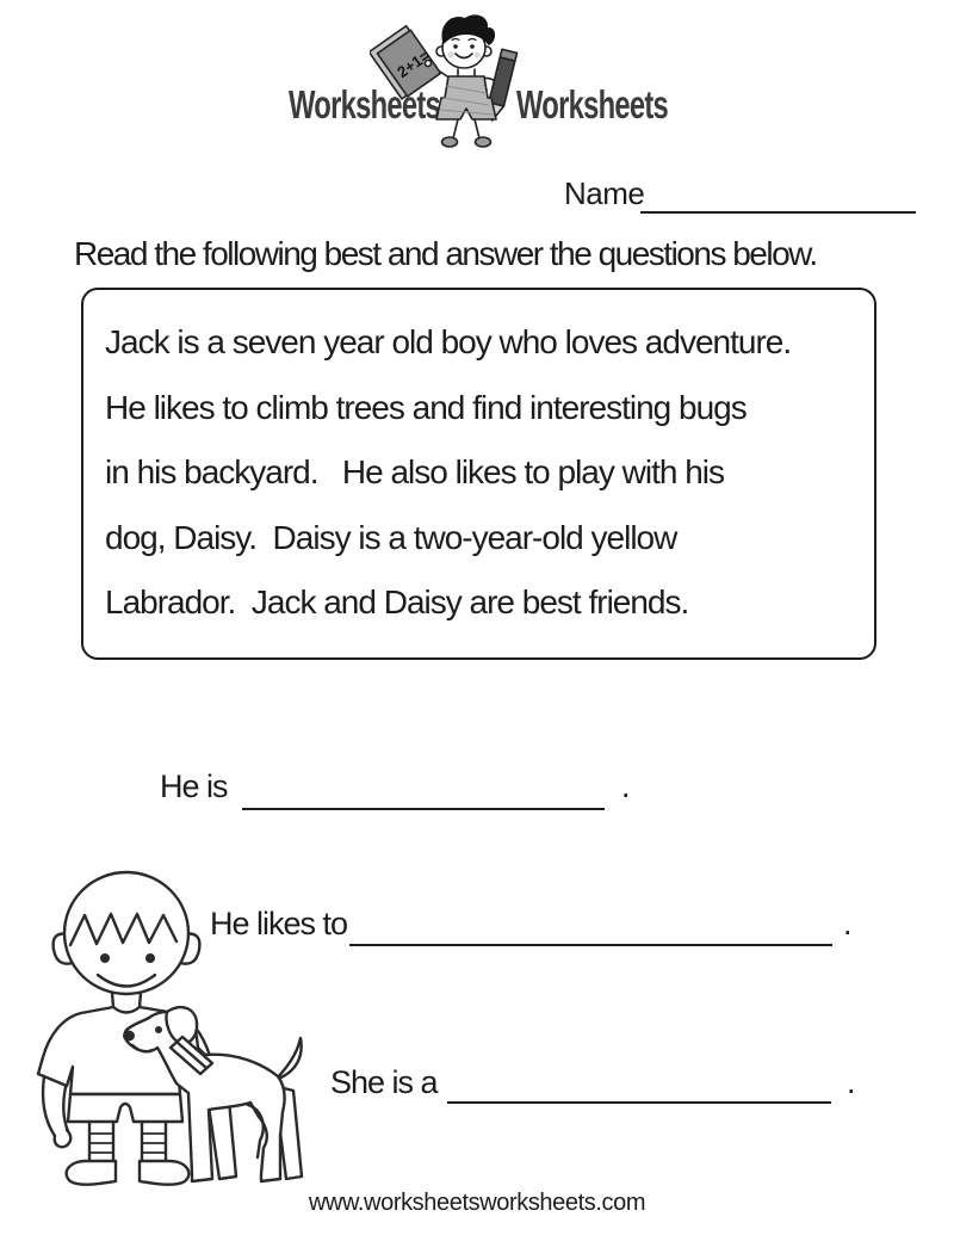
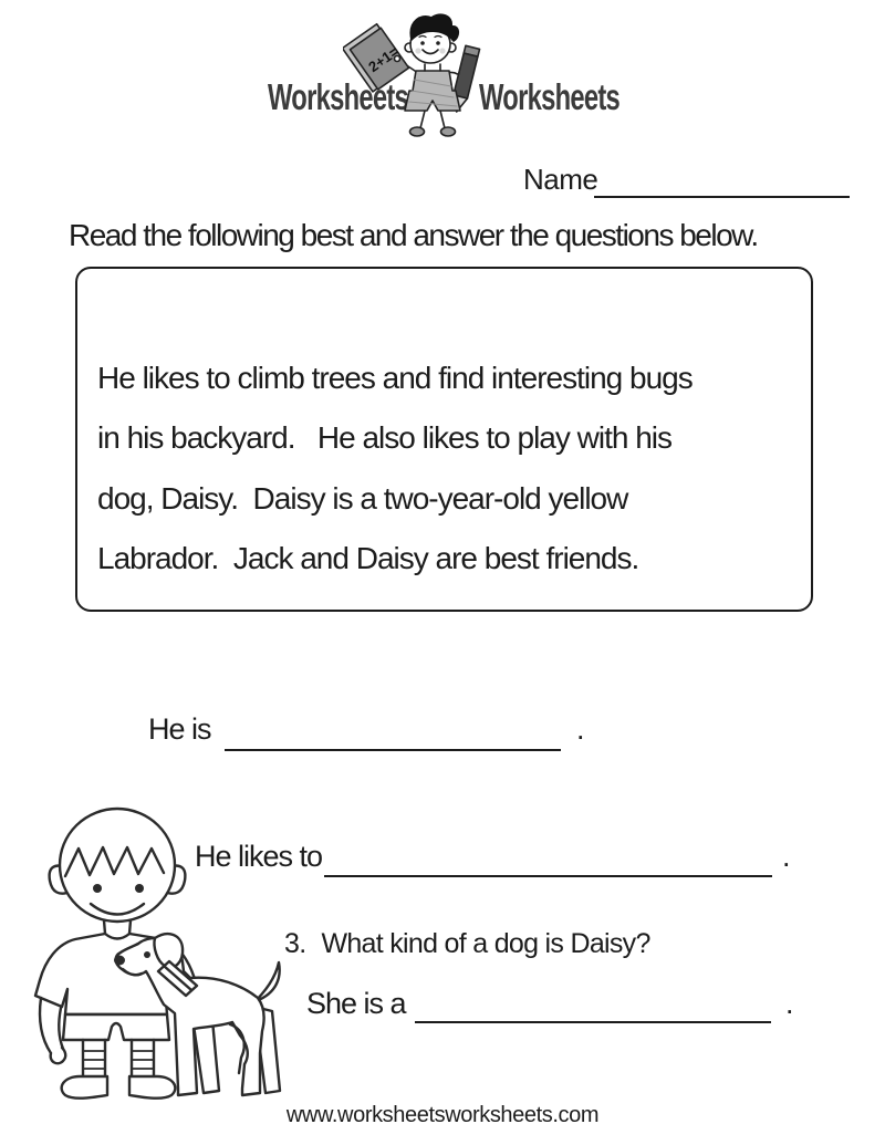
  Worksheets
  Worksheets
  Name
  Read the following best and answer the questions below.
- Jack is a seven year old boy who loves adventure.
  He likes to climb trees and find interesting bugs
  in his backyard. He also likes to play with his
  dog, Daisy. Daisy is a two-year-old yellow
  Labrador. Jack and Daisy are best friends.
  He is
  .
  He likes to
  .
+ 3.
+ What kind of a dog is Daisy?
  She is a
  .
  www.worksheetsworksheets.com
